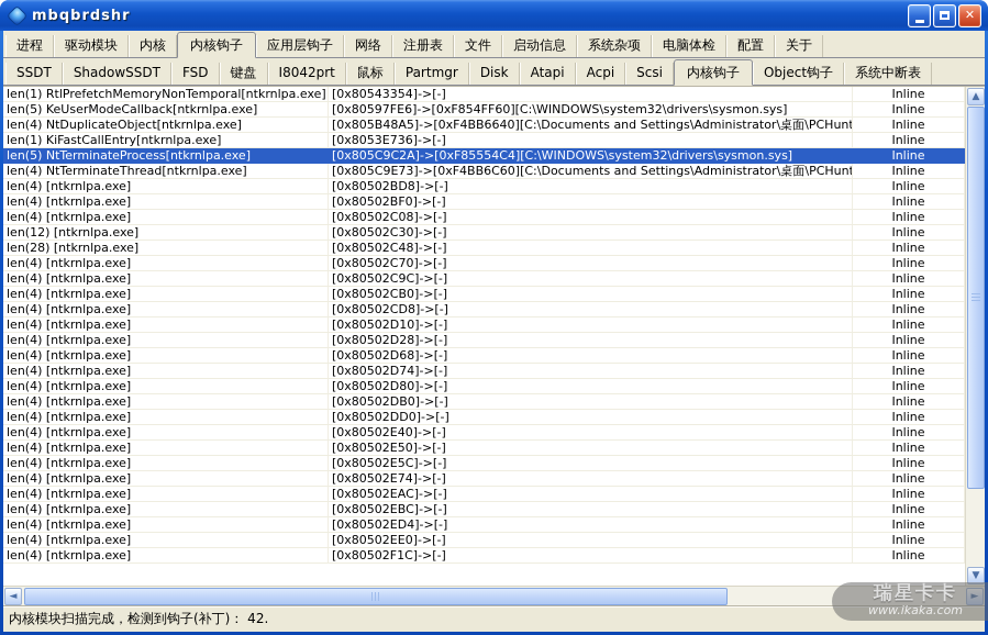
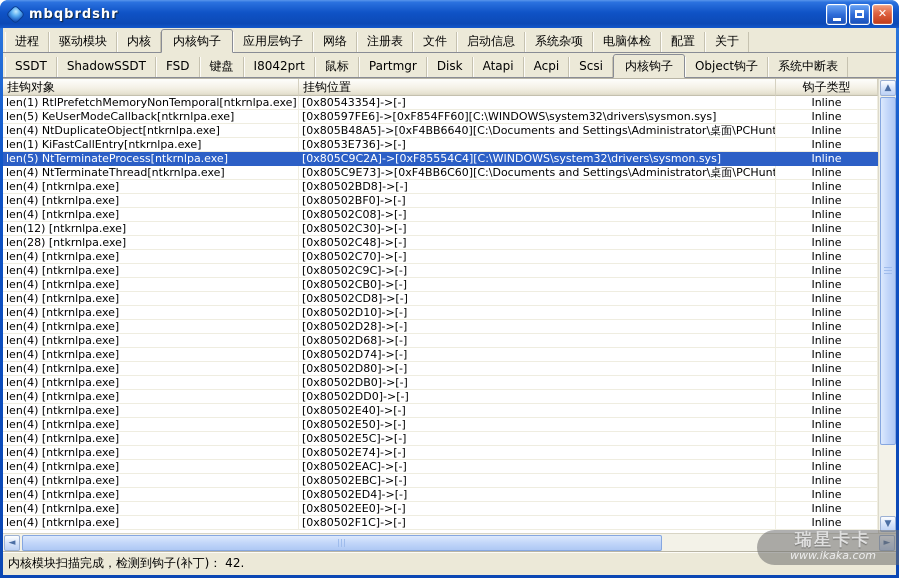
  mbqbrdshr
  ✕
  进程
  驱动模块
  内核
  内核钩子
  应用层钩子
  网络
  注册表
  文件
  启动信息
  系统杂项
  电脑体检
  配置
  关于
  SSDT
  ShadowSSDT
  FSD
  键盘
  I8042prt
  鼠标
  Partmgr
  Disk
  Atapi
  Acpi
  Scsi
  内核钩子
  Object钩子
  系统中断表
+ 挂钩对象
+ 挂钩位置
+ 钩子类型
  len(1) RtlPrefetchMemoryNonTemporal[ntkrnlpa.exe]
  [0x80543354]->[-]
  Inline
  len(5) KeUserModeCallback[ntkrnlpa.exe]
  [0x80597FE6]->[0xF854FF60][C:\WINDOWS\system32\drivers\sysmon.sys]
  Inline
  len(4) NtDuplicateObject[ntkrnlpa.exe]
  [0x805B48A5]->[0xF4BB6640][C:\Documents and Settings\Administrator\桌面\PCHunt
  Inline
  len(1) KiFastCallEntry[ntkrnlpa.exe]
  [0x8053E736]->[-]
  Inline
  len(5) NtTerminateProcess[ntkrnlpa.exe]
  [0x805C9C2A]->[0xF85554C4][C:\WINDOWS\system32\drivers\sysmon.sys]
  Inline
  len(4) NtTerminateThread[ntkrnlpa.exe]
  [0x805C9E73]->[0xF4BB6C60][C:\Documents and Settings\Administrator\桌面\PCHunt
  Inline
  len(4) [ntkrnlpa.exe]
  [0x80502BD8]->[-]
  Inline
  len(4) [ntkrnlpa.exe]
  [0x80502BF0]->[-]
  Inline
  len(4) [ntkrnlpa.exe]
  [0x80502C08]->[-]
  Inline
  len(12) [ntkrnlpa.exe]
  [0x80502C30]->[-]
  Inline
  len(28) [ntkrnlpa.exe]
  [0x80502C48]->[-]
  Inline
  len(4) [ntkrnlpa.exe]
  [0x80502C70]->[-]
  Inline
  len(4) [ntkrnlpa.exe]
  [0x80502C9C]->[-]
  Inline
  len(4) [ntkrnlpa.exe]
  [0x80502CB0]->[-]
  Inline
  len(4) [ntkrnlpa.exe]
  [0x80502CD8]->[-]
  Inline
  len(4) [ntkrnlpa.exe]
  [0x80502D10]->[-]
  Inline
  len(4) [ntkrnlpa.exe]
  [0x80502D28]->[-]
  Inline
  len(4) [ntkrnlpa.exe]
  [0x80502D68]->[-]
  Inline
  len(4) [ntkrnlpa.exe]
  [0x80502D74]->[-]
  Inline
  len(4) [ntkrnlpa.exe]
  [0x80502D80]->[-]
  Inline
  len(4) [ntkrnlpa.exe]
  [0x80502DB0]->[-]
  Inline
  len(4) [ntkrnlpa.exe]
  [0x80502DD0]->[-]
  Inline
  len(4) [ntkrnlpa.exe]
  [0x80502E40]->[-]
  Inline
  len(4) [ntkrnlpa.exe]
  [0x80502E50]->[-]
  Inline
  len(4) [ntkrnlpa.exe]
  [0x80502E5C]->[-]
  Inline
  len(4) [ntkrnlpa.exe]
  [0x80502E74]->[-]
  Inline
  len(4) [ntkrnlpa.exe]
  [0x80502EAC]->[-]
  Inline
  len(4) [ntkrnlpa.exe]
  [0x80502EBC]->[-]
  Inline
  len(4) [ntkrnlpa.exe]
  [0x80502ED4]->[-]
  Inline
  len(4) [ntkrnlpa.exe]
  [0x80502EE0]->[-]
  Inline
  len(4) [ntkrnlpa.exe]
  [0x80502F1C]->[-]
  Inline
  ▲
  ▼
  ◄
  ►
  内核模块扫描完成，检测到钩子(补丁)： 42.
  瑞星卡卡
  www.ikaka.com
